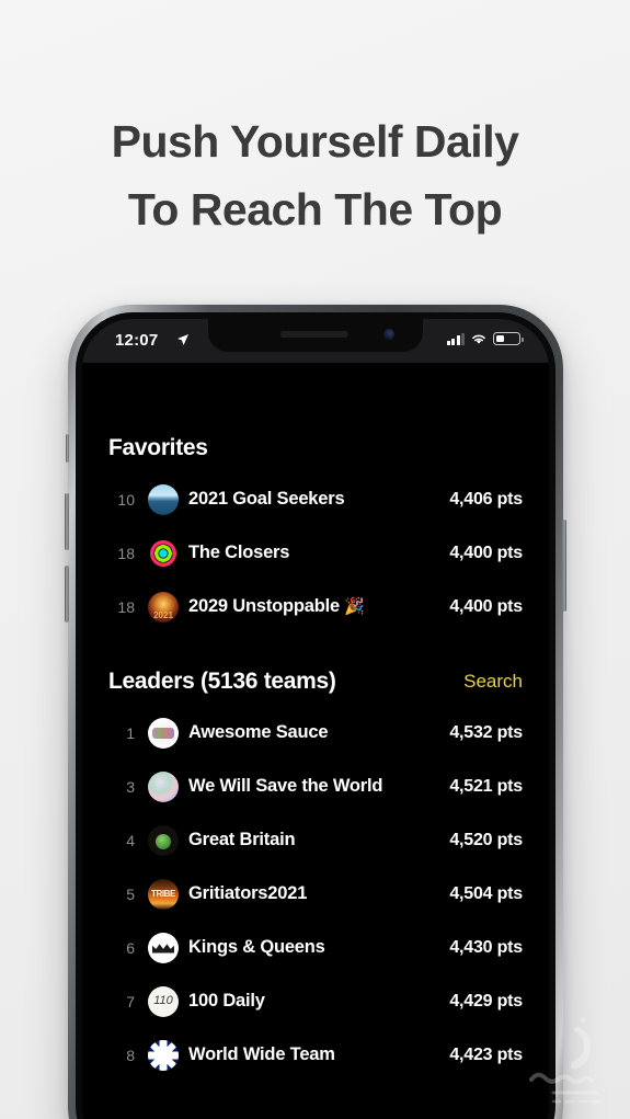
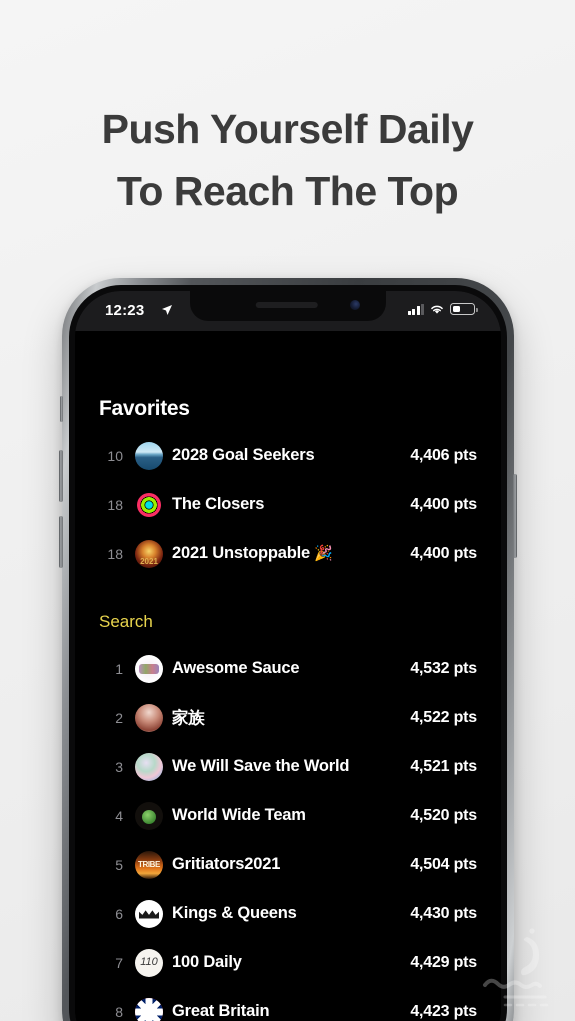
  Push Yourself Daily
  To Reach The Top
- 12:07
+ 12:23
  Favorites
  10
- 2021 Goal Seekers
+ 2028 Goal Seekers
  4,406 pts
  18
  The Closers
  4,400 pts
  18
- 2029 Unstoppable 🎉
+ 2021 Unstoppable 🎉
  4,400 pts
- Leaders (5136 teams)
  Search
  1
  Awesome Sauce
  4,532 pts
+ 2
+ 家族
+ 4,522 pts
  3
  We Will Save the World
  4,521 pts
  4
- Great Britain
+ World Wide Team
  4,520 pts
  5
  Gritiators2021
  4,504 pts
  6
  Kings & Queens
  4,430 pts
  7
  100 Daily
  4,429 pts
  8
- World Wide Team
+ Great Britain
  4,423 pts
